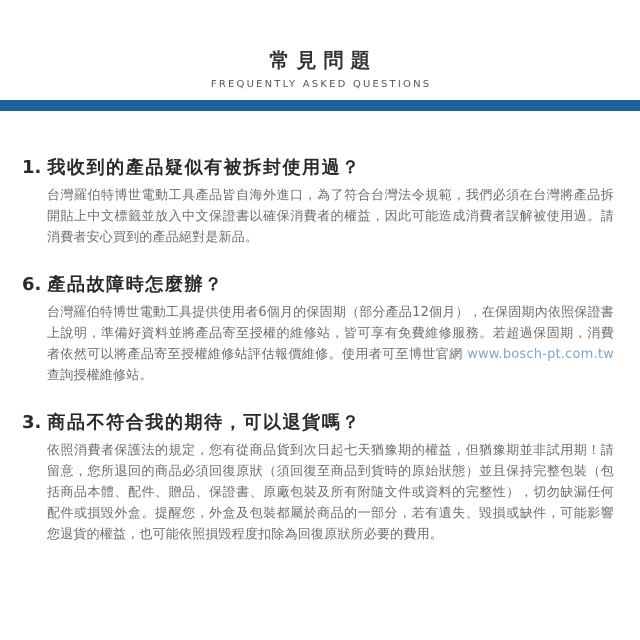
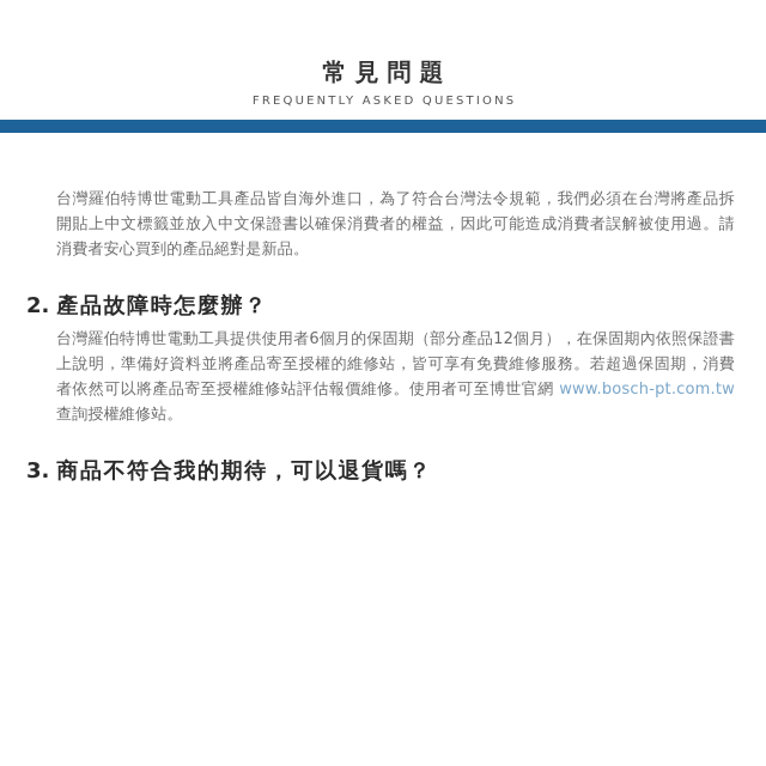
  常見問題
  FREQUENTLY ASKED QUESTIONS
- 1. 我收到的產品疑似有被拆封使用過？
  台灣羅伯特博世電動工具產品皆自海外進口，為了符合台灣法令規範，我們必須在台灣將產品拆開貼上中文標籤並放入中文保證書以確保消費者的權益，因此可能造成消費者誤解被使用過。請消費者安心買到的產品絕對是新品。
- 6. 產品故障時怎麼辦？
+ 2. 產品故障時怎麼辦？
  台灣羅伯特博世電動工具提供使用者6個月的保固期（部分產品12個月），在保固期內依照保證書上說明，準備好資料並將產品寄至授權的維修站，皆可享有免費維修服務。若超過保固期，消費者依然可以將產品寄至授權維修站評估報價維修。使用者可至博世官網 www.bosch-pt.com.tw 查詢授權維修站。
  3. 商品不符合我的期待，可以退貨嗎？
- 依照消費者保護法的規定，您有從商品貨到次日起七天猶豫期的權益，但猶豫期並非試用期！請留意，您所退回的商品必須回復原狀（須回復至商品到貨時的原始狀態）並且保持完整包裝（包括商品本體、配件、贈品、保證書、原廠包裝及所有附隨文件或資料的完整性），切勿缺漏任何配件或損毀外盒。提醒您，外盒及包裝都屬於商品的一部分，若有遺失、毀損或缺件，可能影響您退貨的權益，也可能依照損毀程度扣除為回復原狀所必要的費用。
